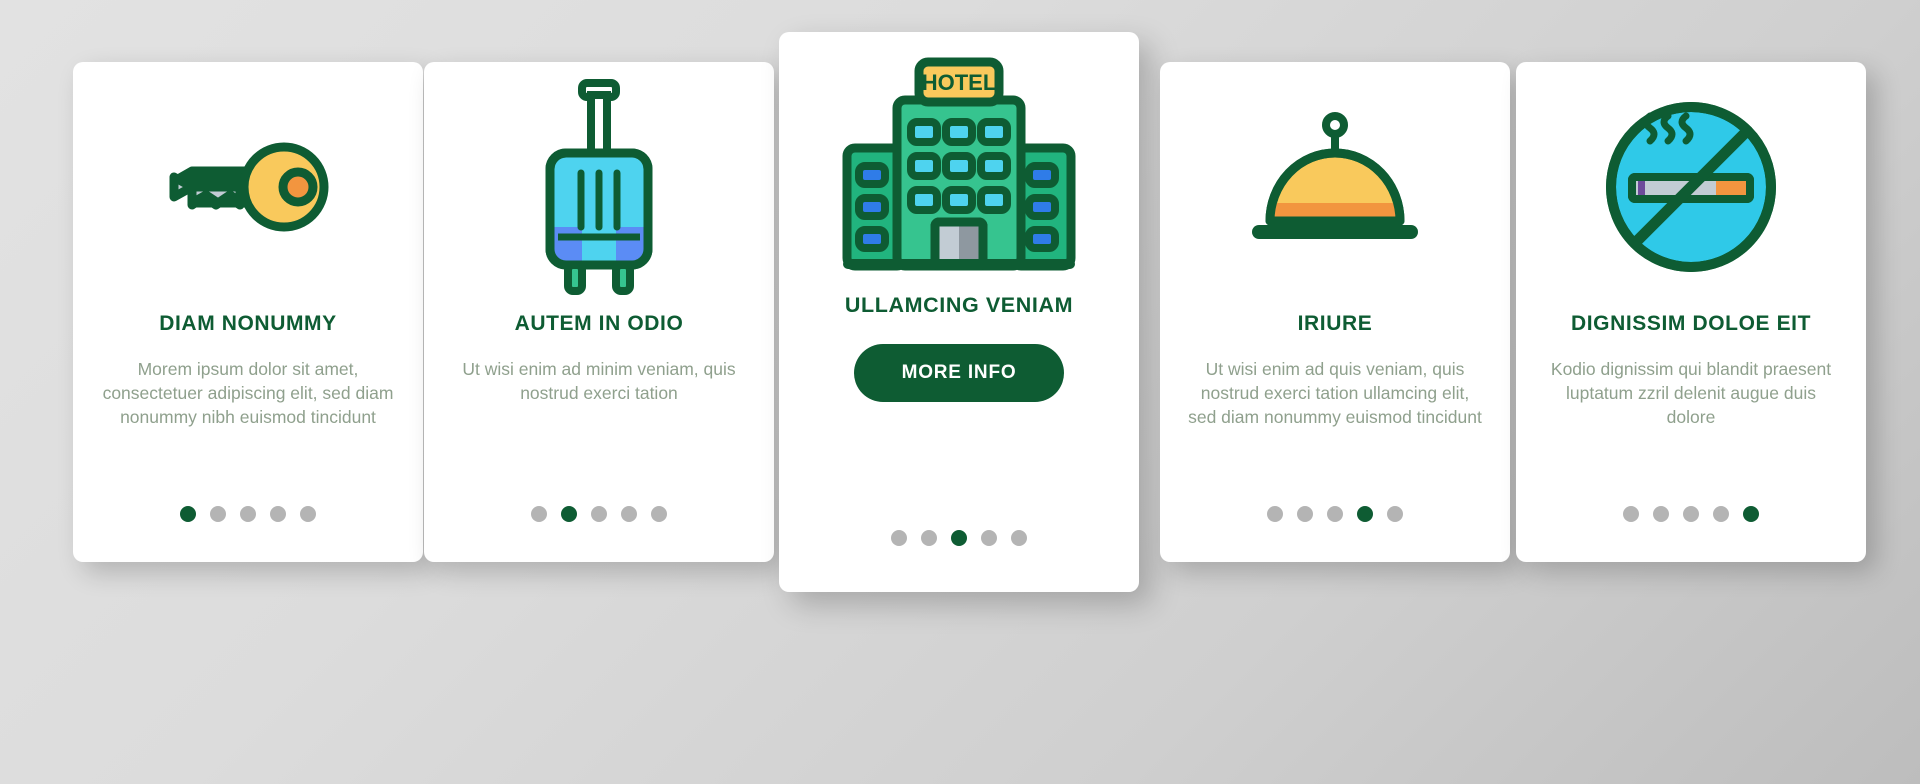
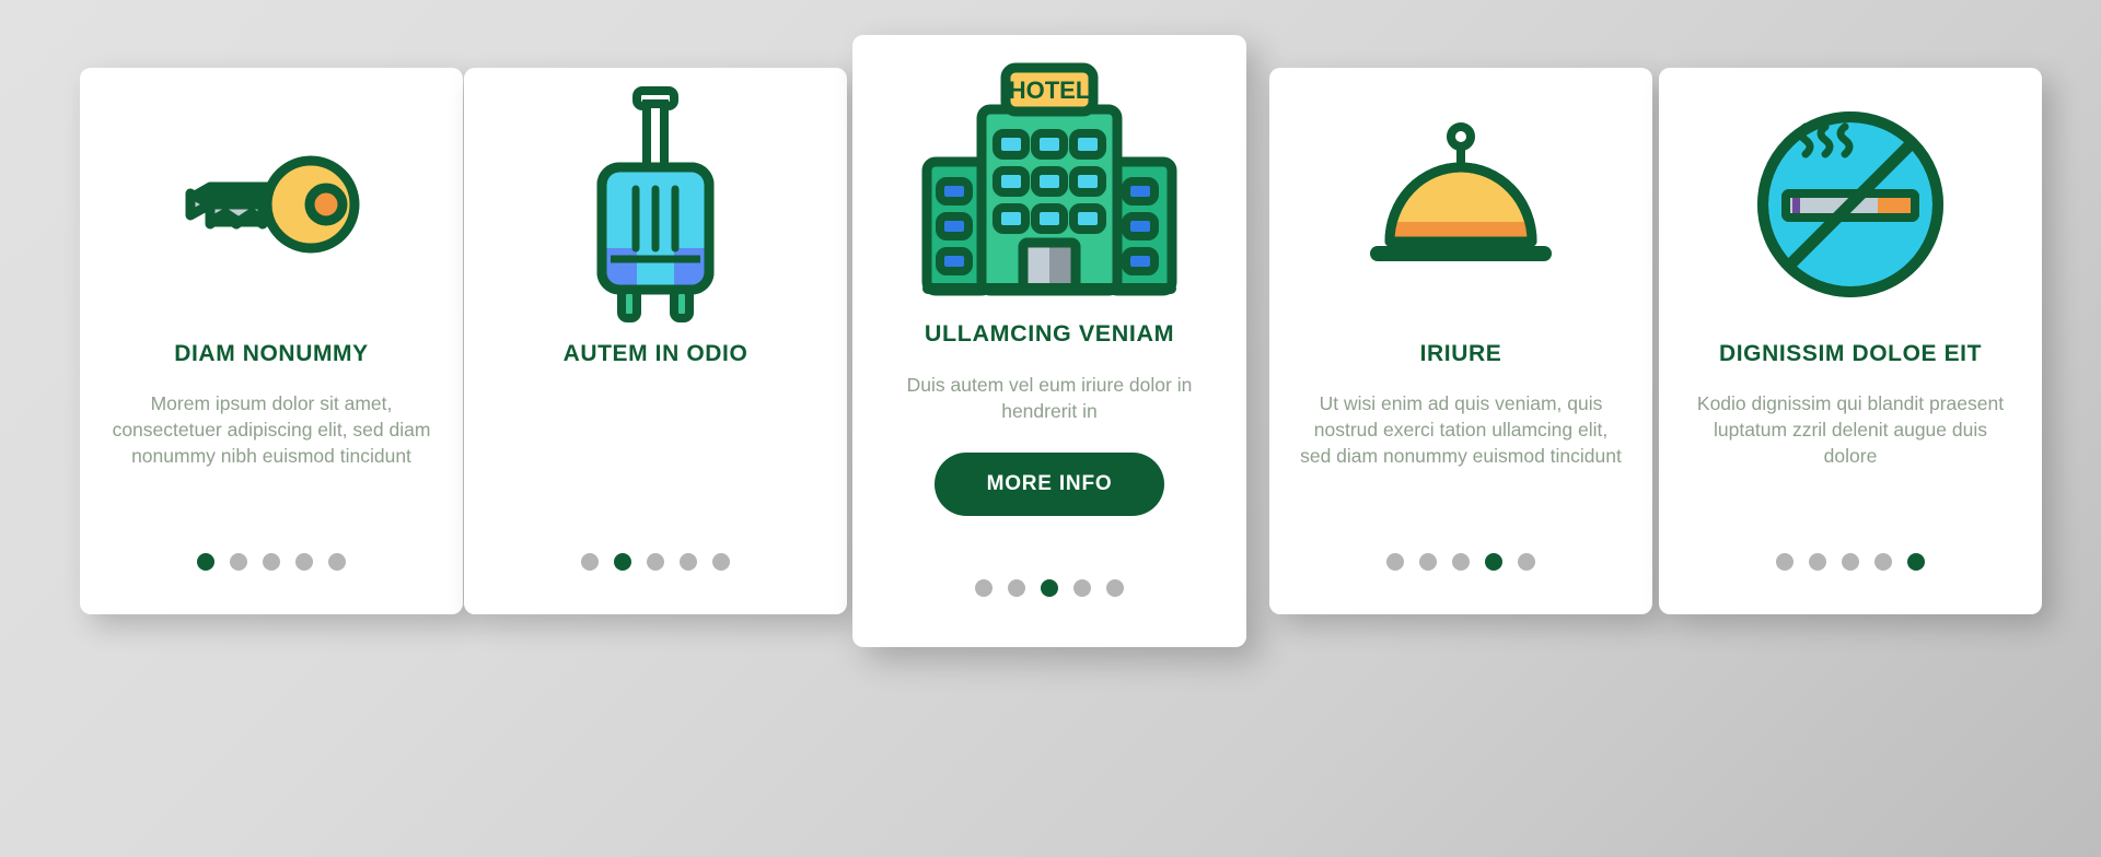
  DIAM NONUMMY
  Morem ipsum dolor sit amet, consectetuer adipiscing elit, sed diam nonummy nibh euismod tincidunt
  AUTEM IN ODIO
- Ut wisi enim ad minim veniam, quis nostrud exerci tation
  HOTEL
  ULLAMCING VENIAM
+ Duis autem vel eum iriure dolor in hendrerit in
  MORE INFO
  IRIURE
  Ut wisi enim ad quis veniam, quis nostrud exerci tation ullamcing elit, sed diam nonummy euismod tincidunt
  DIGNISSIM DOLOE EIT
  Kodio dignissim qui blandit praesent luptatum zzril delenit augue duis dolore
